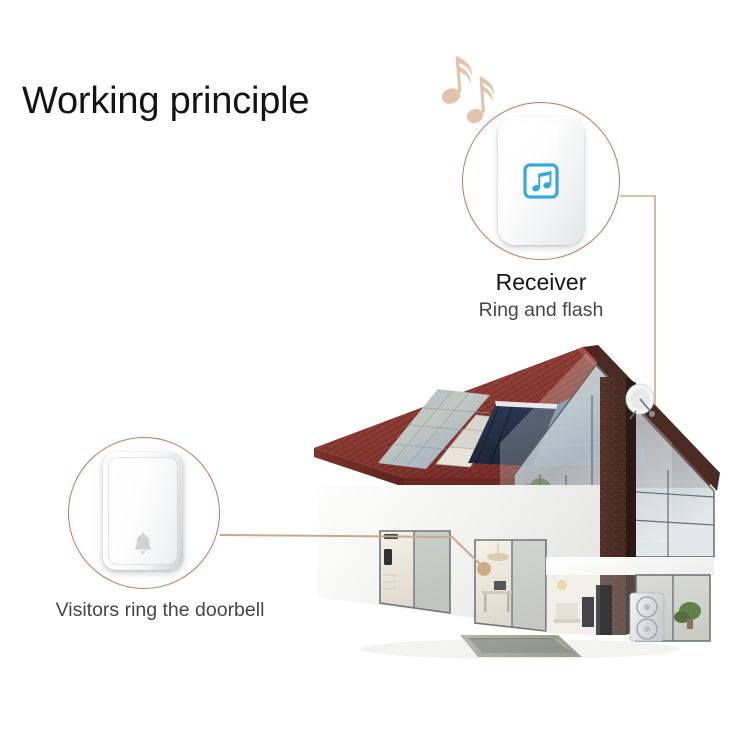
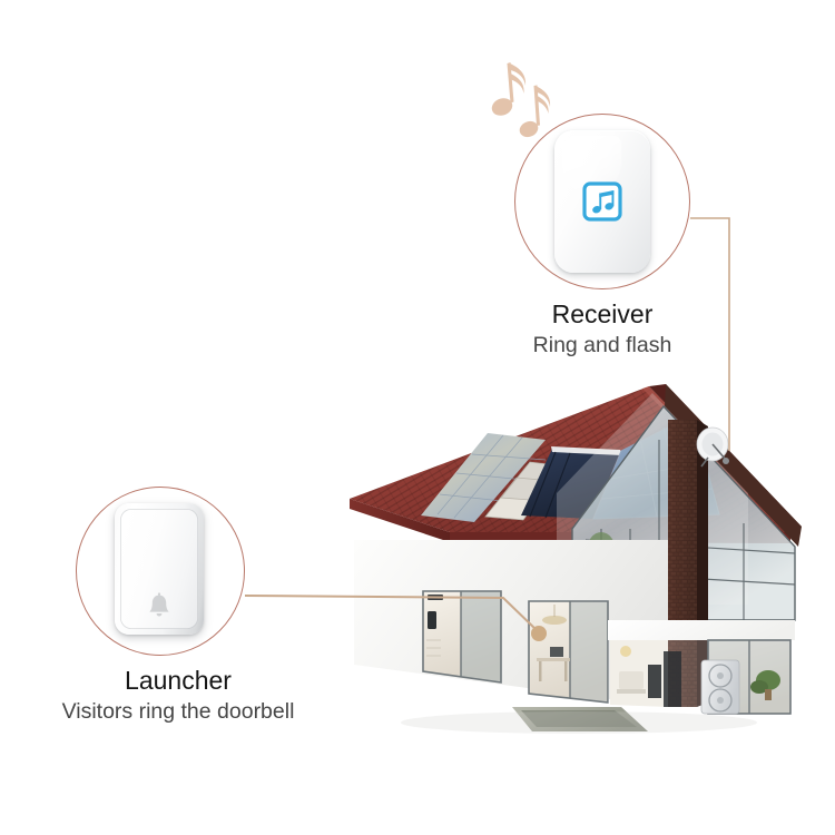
- Working principle
  Receiver
  Ring and flash
+ Launcher
  Visitors ring the doorbell
